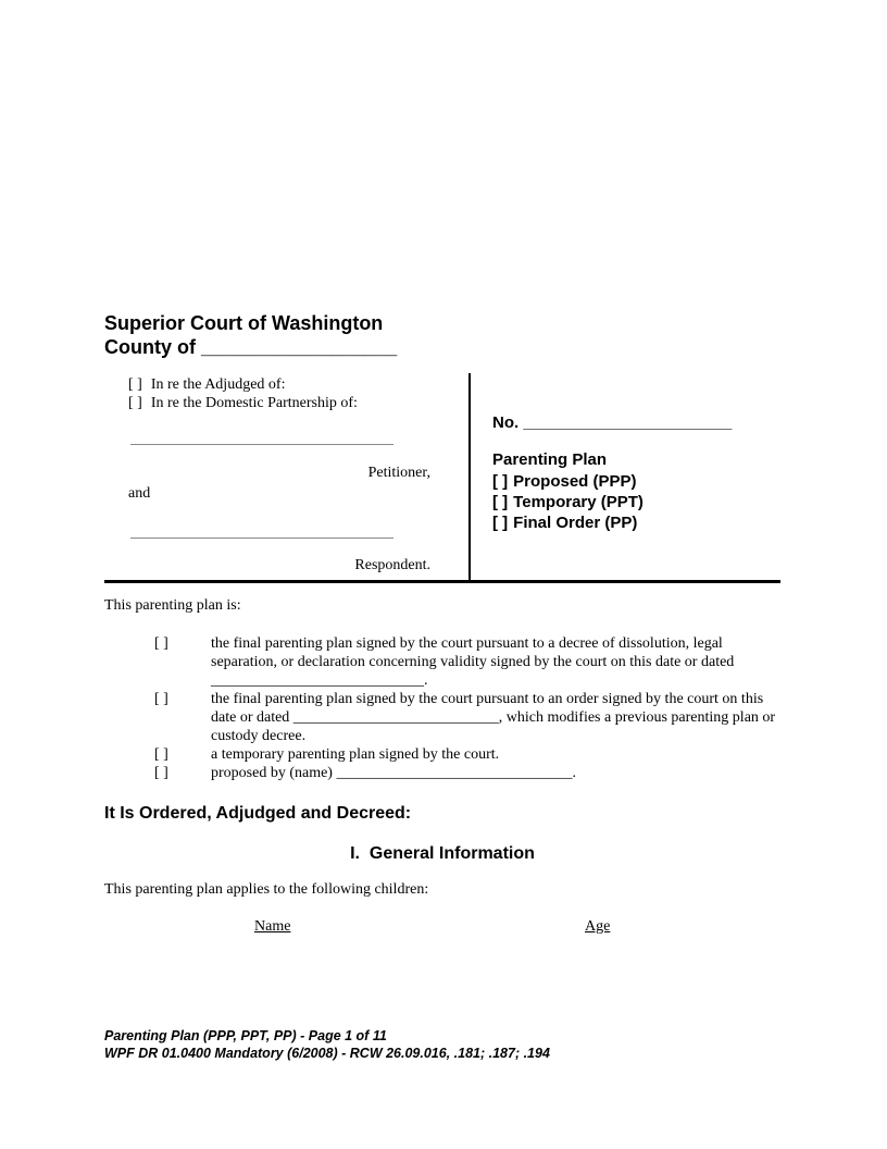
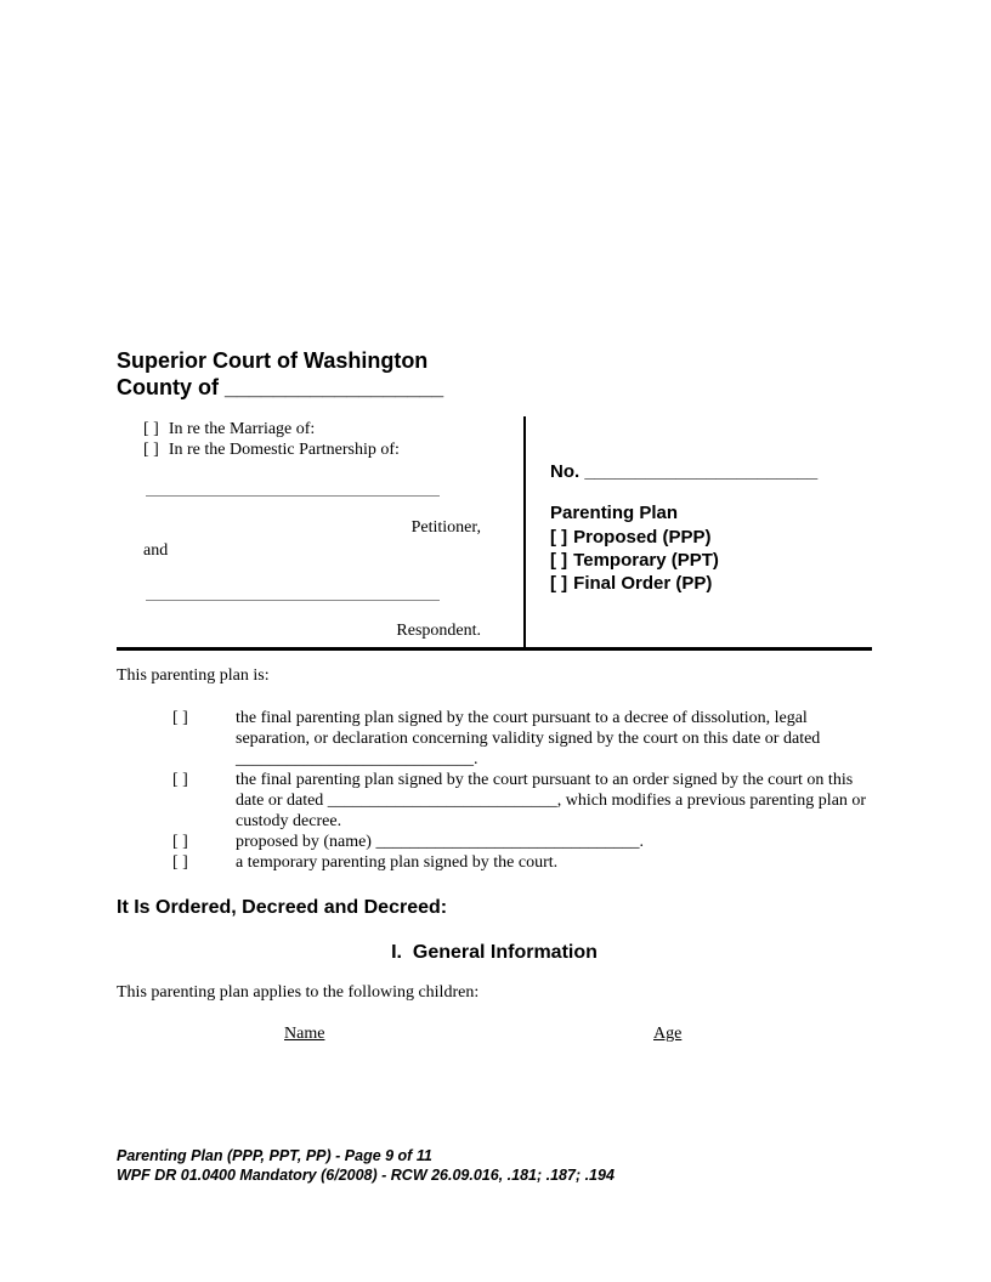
  Superior Court of Washington
  County of __________________
- [ ] In re the Adjudged of:
+ [ ] In re the Marriage of:
  [ ] In re the Domestic Partnership of:
  Petitioner,
  and
  Respondent.
  No. _______________________
  Parenting Plan
  [ ] Proposed (PPP)
  [ ] Temporary (PPT)
  [ ] Final Order (PP)
  This parenting plan is:
  [ ]
  the final parenting plan signed by the court pursuant to a decree of dissolution, legal separation, or declaration concerning validity signed by the court on this date or dated ____________________________.
  [ ]
  the final parenting plan signed by the court pursuant to an order signed by the court on this date or dated ___________________________, which modifies a previous parenting plan or custody decree.
  [ ]
- a temporary parenting plan signed by the court.
+ proposed by (name) _______________________________.
  [ ]
- proposed by (name) _______________________________.
+ a temporary parenting plan signed by the court.
- It Is Ordered, Adjudged and Decreed:
+ It Is Ordered, Decreed and Decreed:
  I. General Information
  This parenting plan applies to the following children:
  Name
  Age
- Parenting Plan (PPP, PPT, PP) - Page 1 of 11
+ Parenting Plan (PPP, PPT, PP) - Page 9 of 11
  WPF DR 01.0400 Mandatory (6/2008) - RCW 26.09.016, .181; .187; .194
